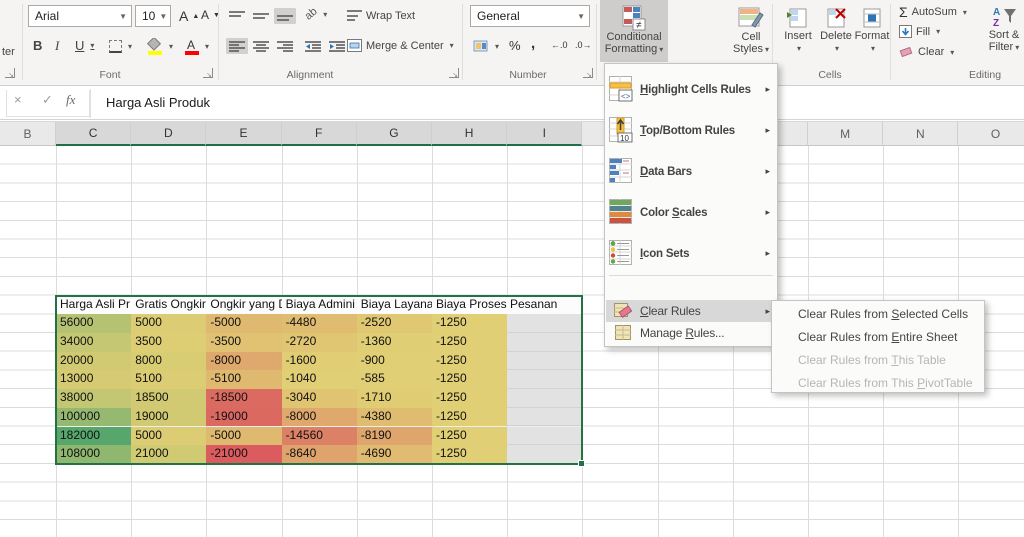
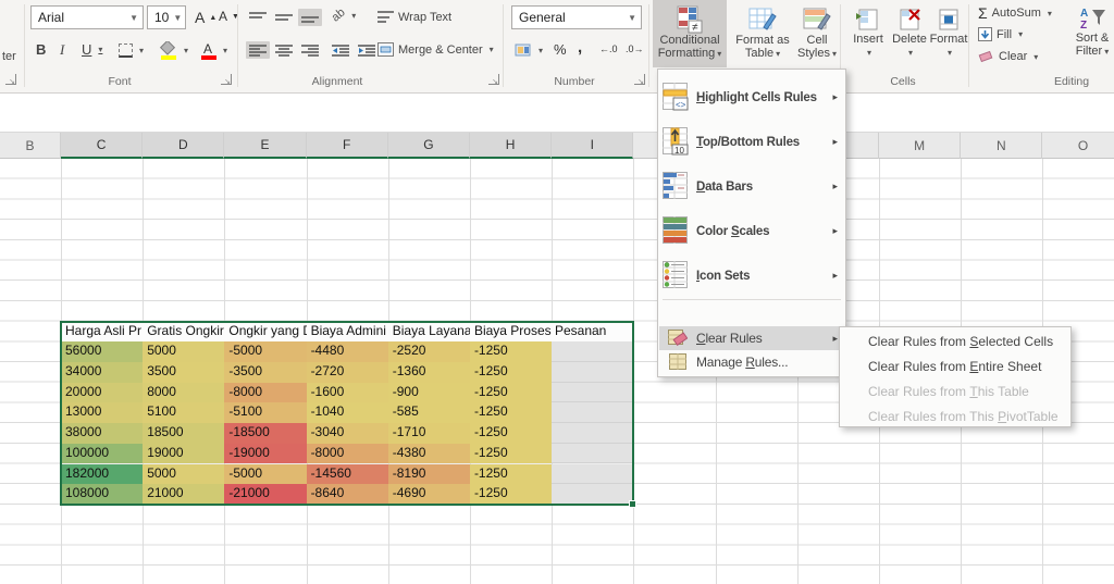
  ter
  Arial
  ▼
  10
  ▼
  A
  A
  B
  I
  U
  A
  Font
  Wrap Text
  Merge & Center
  Alignment
  General
  ▼
  %
  ,
  ←.0
  .0→
  Number
  ≠
  Conditional
  Formatting
+ Format as
+ Table
  Cell
  Styles
  Insert
  Delete
  Format
  Cells
  Σ
  AutoSum
  Fill
  Clear
  A
  Z
  Sort &
  Filter
  Editing
- ×
- ✓
- fx
- Harga Asli Produk
  B
  C
  D
  E
  F
  G
  H
  I
  M
  N
  O
  Harga Asli Pr
  Gratis Ongkir
  Ongkir yang
  Biaya Admini
  Biaya Layana
  Biaya Proses Pesanan
  56000
  5000
  -5000
  -4480
  -2520
  -1250
  34000
  3500
  -3500
  -2720
  -1360
  -1250
  20000
  8000
  -8000
  -1600
  -900
  -1250
  13000
  5100
  -5100
  -1040
  -585
  -1250
  38000
  18500
  -18500
  -3040
  -1710
  -1250
  100000
  19000
  -19000
  -8000
  -4380
  -1250
  182000
  5000
  -5000
  -14560
  -8190
  -1250
  108000
  21000
  -21000
  -8640
  -4690
  -1250
  <>
  Highlight Cells Rules
  ▸
  10
  Top/Bottom Rules
  ▸
  Data Bars
  ▸
  Color Scales
  ▸
  Icon Sets
  ▸
  Clear Rules
  ▸
  Manage Rules...
  Clear Rules from
  S
  elected Cells
  Clear Rules from
  E
  ntire Sheet
  Clear Rules from
  T
  his Table
  Clear Rules from This
  P
  ivotTable
